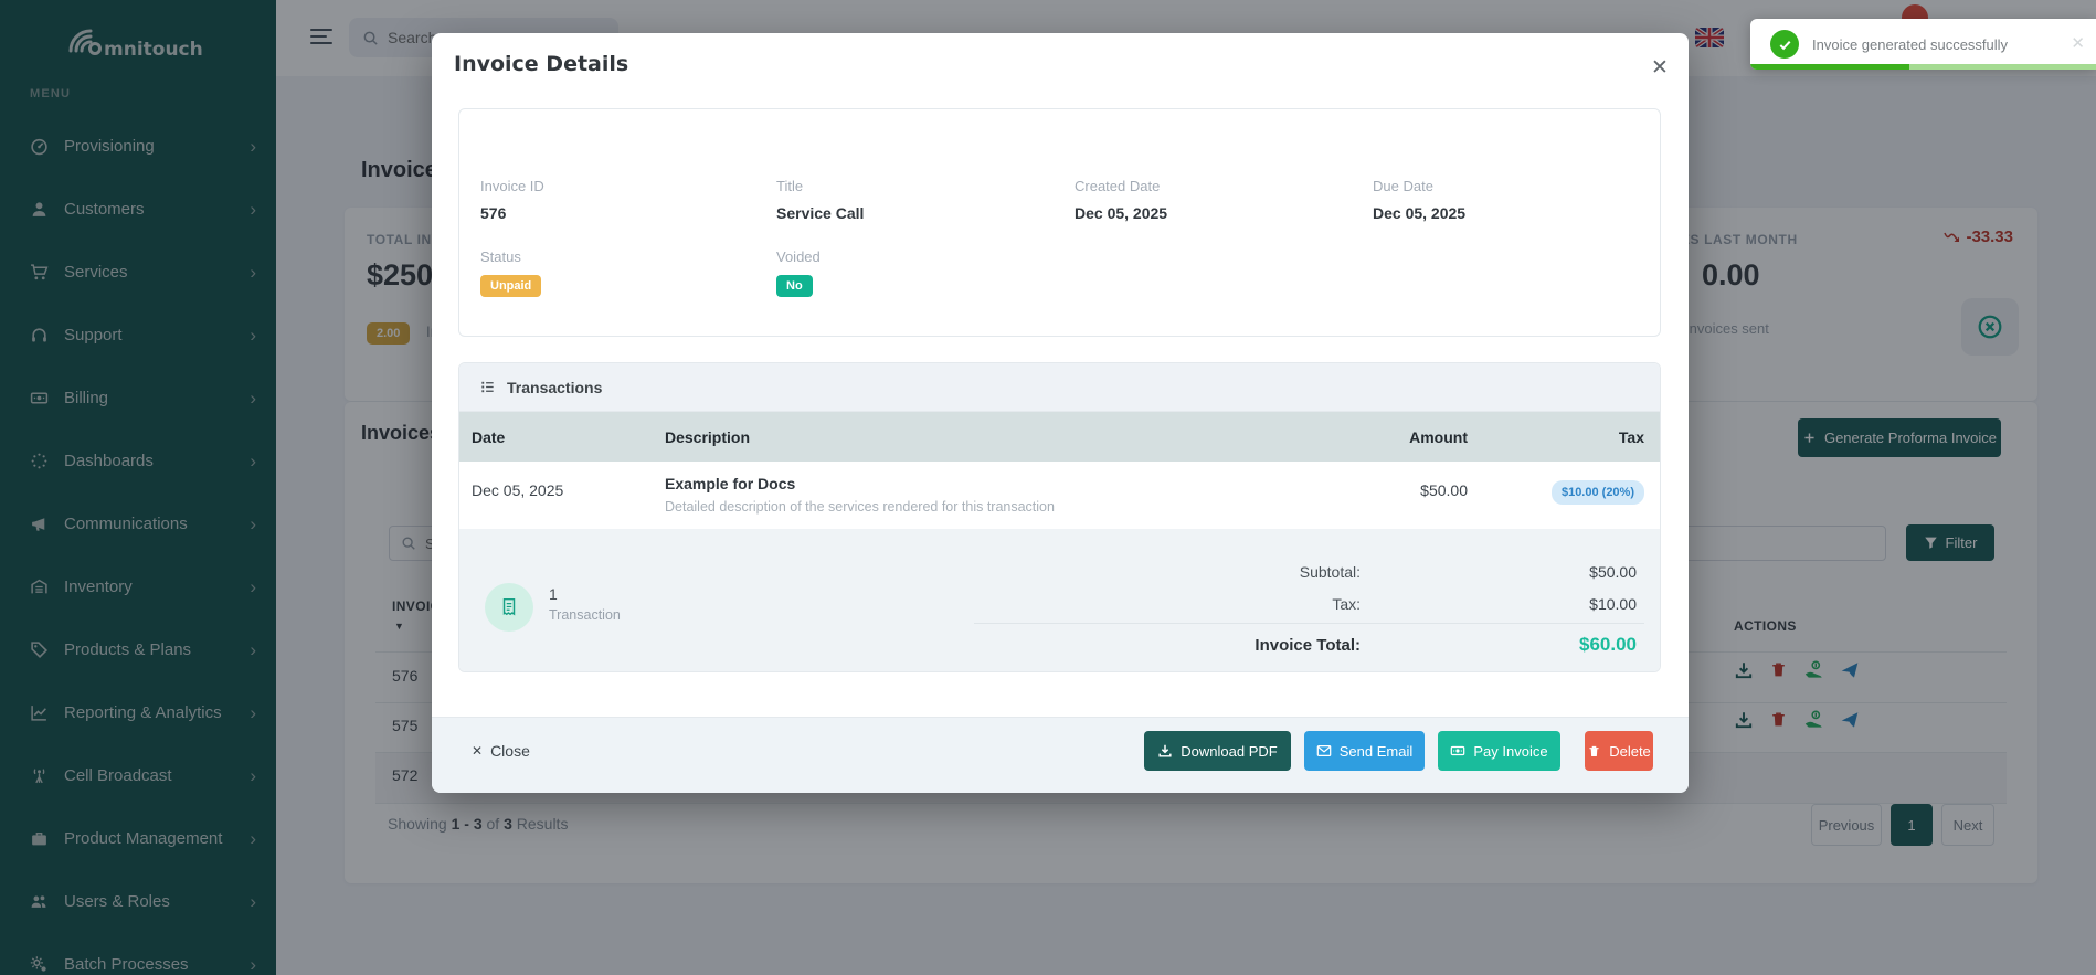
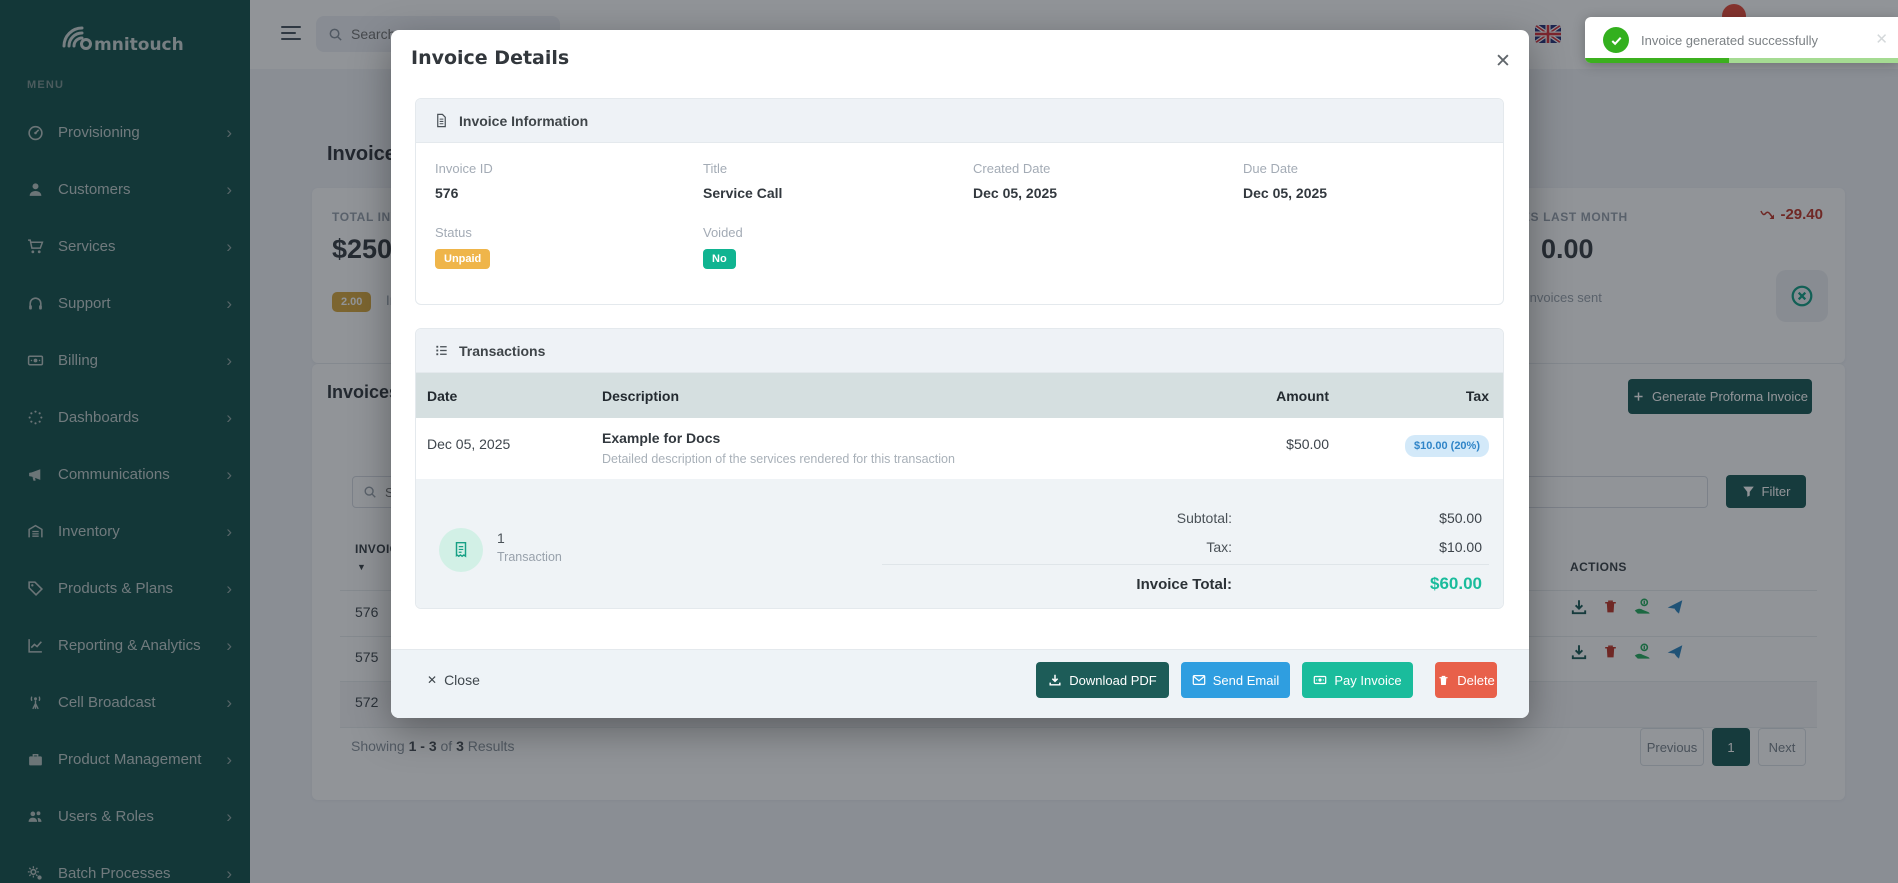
  mnitouch
  MENU
  Provisioning
  ›
  Customers
  ›
  Services
  ›
  Support
  ›
  Billing
  ›
  Dashboards
  ›
  Communications
  ›
  Inventory
  ›
  Products & Plans
  ›
  Reporting & Analytics
  ›
  Cell Broadcast
  ›
  Product Management
  ›
  Users & Roles
  ›
  Batch Processes
  ›
  Invoic
- -33.33
+ -29.40
  0.00
  nvoices sent
  Invoice
  Generate Proforma Invoice
  Filter
  ▼
  ACTIONS
  576
  575
  572
  Showing 1 - 3 of 3 Results
  Previous
  1
  Next
  Invoice Details
  ✕
+ Invoice Information
  Invoice ID
  576
  Title
  Service Call
  Created Date
  Dec 05, 2025
  Due Date
  Dec 05, 2025
  Status
  Unpaid
  Voided
  No
  Transactions
  Date
  Description
  Amount
  Tax
  Dec 05, 2025
  Example for Docs
  Detailed description of the services rendered for this transaction
  $50.00
  $10.00 (20%)
  1
  Transaction
  Subtotal:
  $50.00
  Tax:
  $10.00
  Invoice Total:
  $60.00
  ✕
  Close
  Download PDF
  Send Email
  Pay Invoice
  Delete
  Invoice generated successfully
  ✕
